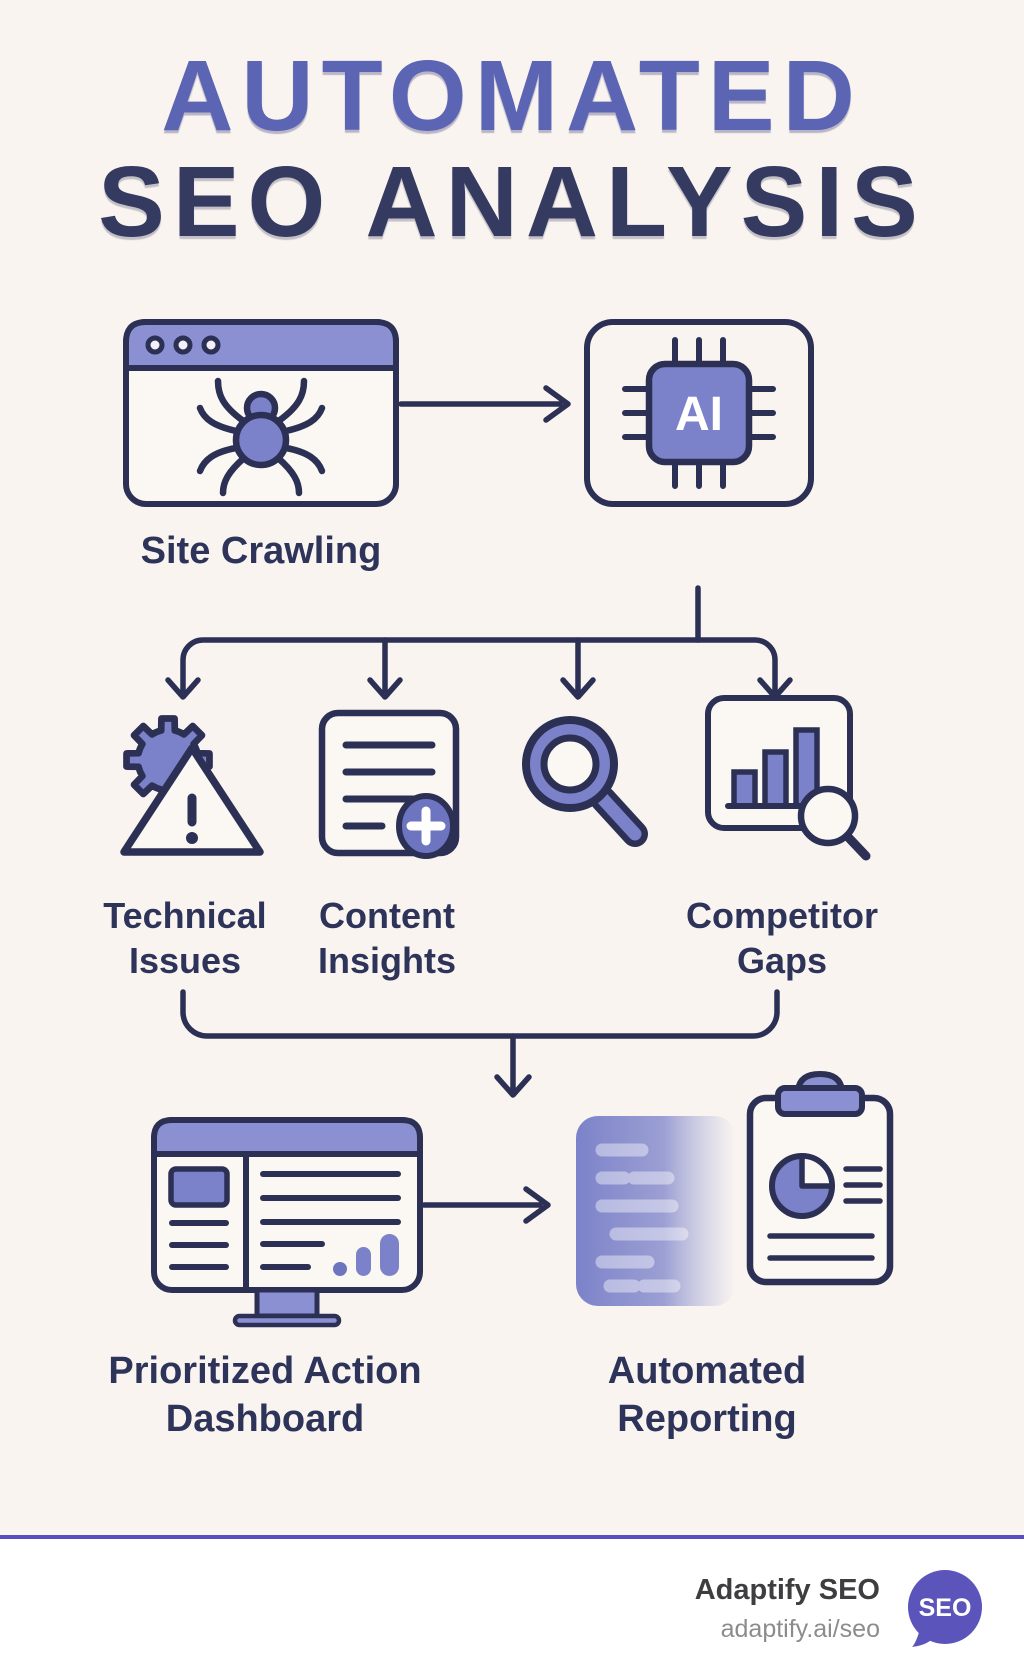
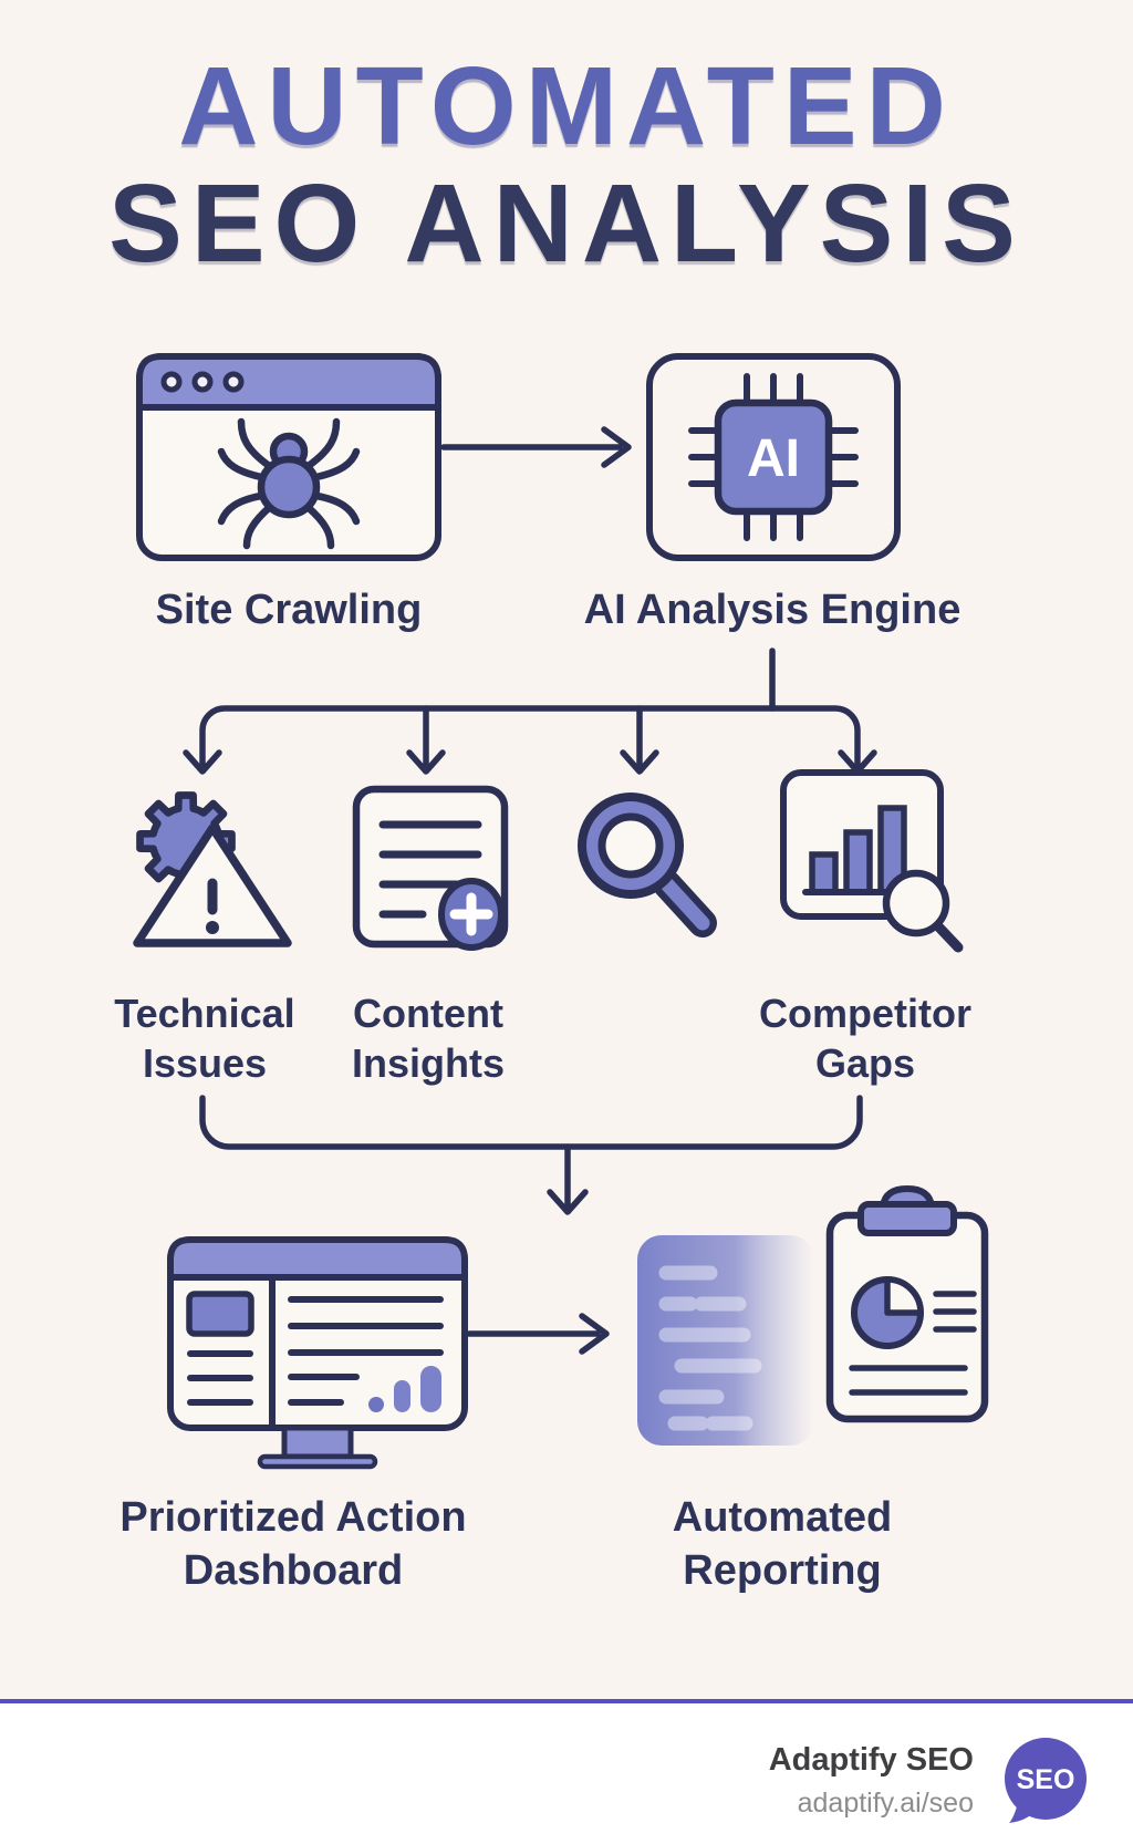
  AUTOMATED
  SEO ANALYSIS
  Site Crawling
  AI
+ AI Analysis Engine
  Technical
  Issues
  Content
  Insights
  Competitor
  Gaps
  Prioritized Action
  Dashboard
  Automated
  Reporting
  Adaptify SEO
  adaptify.ai/seo
  SEO
